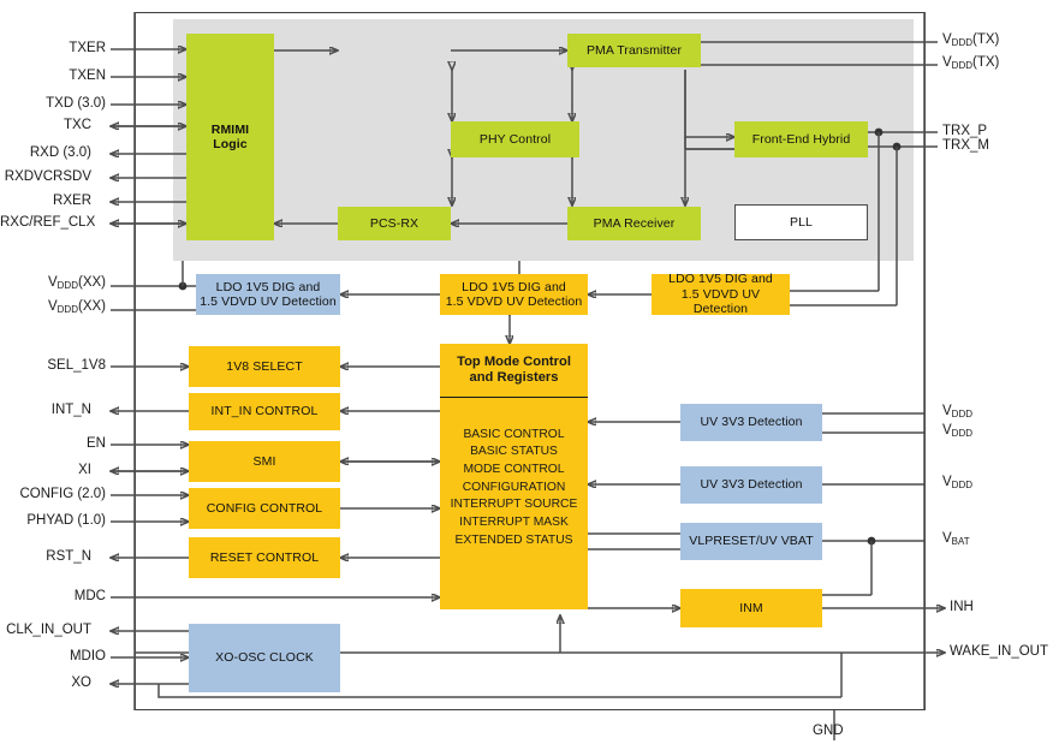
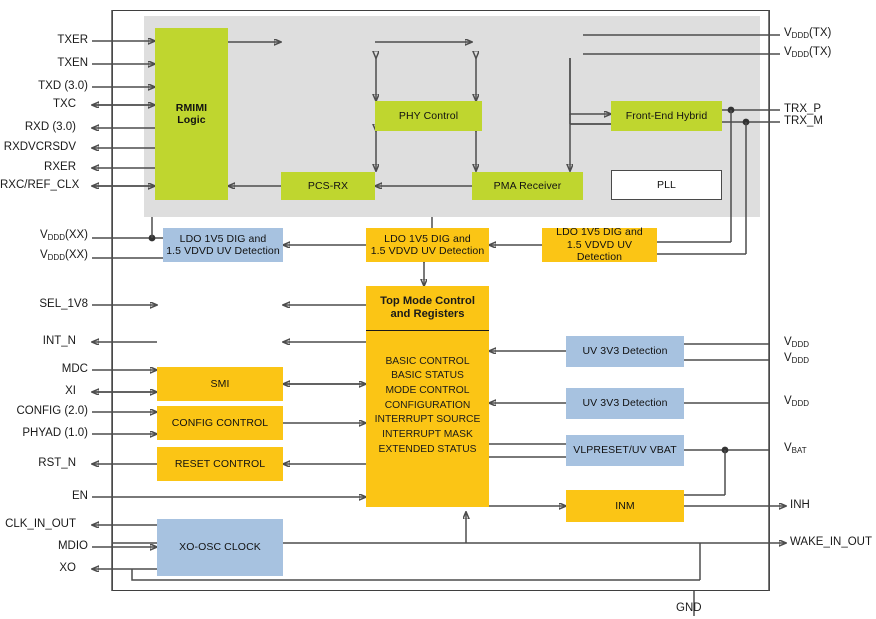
  RMIMI
  Logic
  PCS-RX
  PHY Control
- PMA Transmitter
  PMA Receiver
  Front-End Hybrid
  PLL
  LDO 1V5 DIG and
  1.5 VDVD UV Detection
  LDO 1V5 DIG and
  1.5 VDVD UV Detection
  LDO 1V5 DIG and
  1.5 VDVD UV Detection
- 1V8 SELECT
- INT_IN CONTROL
  SMI
  CONFIG CONTROL
  RESET CONTROL
  XO-OSC CLOCK
  Top Mode Control
  and Registers
  BASIC CONTROL
  BASIC STATUS
  MODE CONTROL
  CONFIGURATION
  INTERRUPT SOURCE
  INTERRUPT MASK
  EXTENDED STATUS
  UV 3V3 Detection
  UV 3V3 Detection
  VLPRESET/UV VBAT
  INM
  TXER
  TXEN
  TXD (3.0)
  TXC
  RXD (3.0)
  RXDVCRSDV
  RXER
  RXC/REF_CLX
  VDDD(XX)
  VDDD(XX)
  SEL_1V8
  INT_N
- EN
+ MDC
  XI
  CONFIG (2.0)
  PHYAD (1.0)
  RST_N
- MDC
+ EN
  CLK_IN_OUT
  MDIO
  XO
  VDDD(TX)
  VDDD(TX)
  TRX_P
  TRX_M
  VDDD
  VDDD
  VDDD
  VBAT
  INH
  WAKE_IN_OUT
  GND
